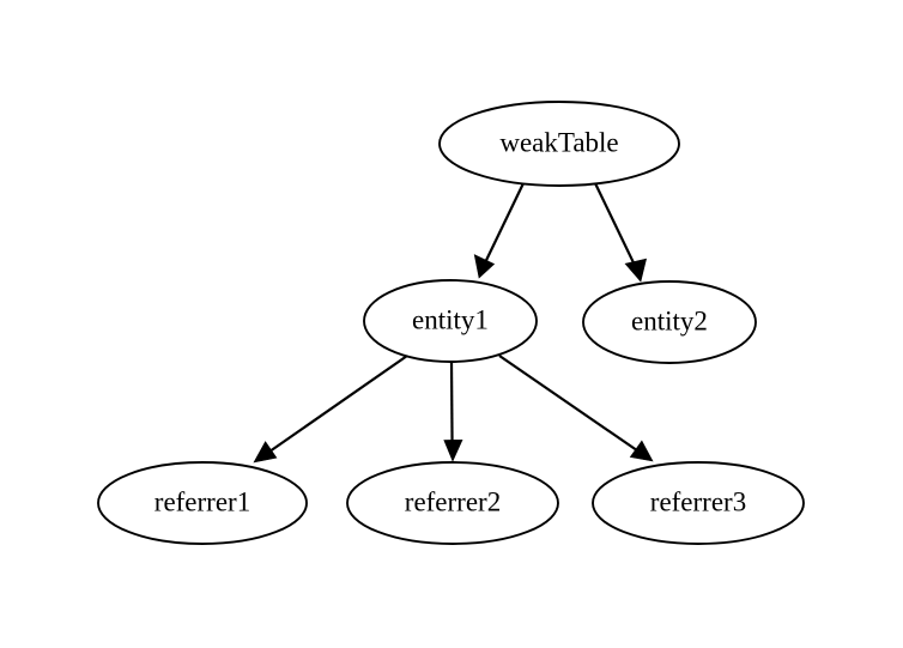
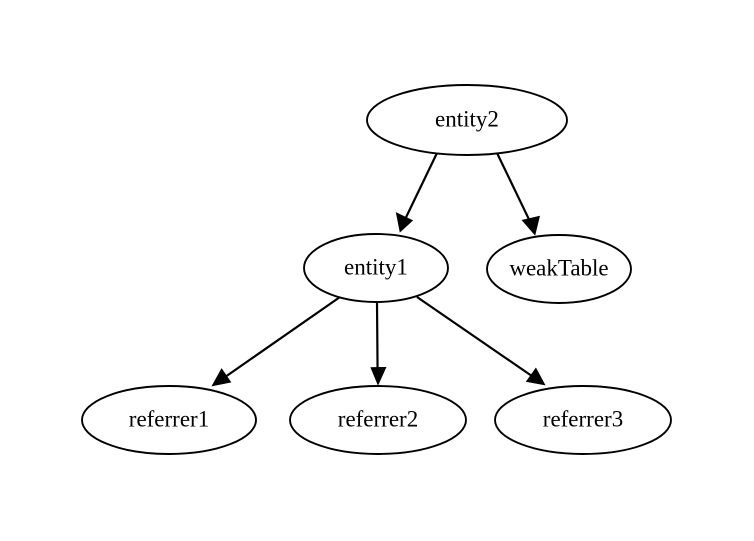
- weakTable
+ entity2
  entity1
- entity2
+ weakTable
  referrer1
  referrer2
  referrer3
